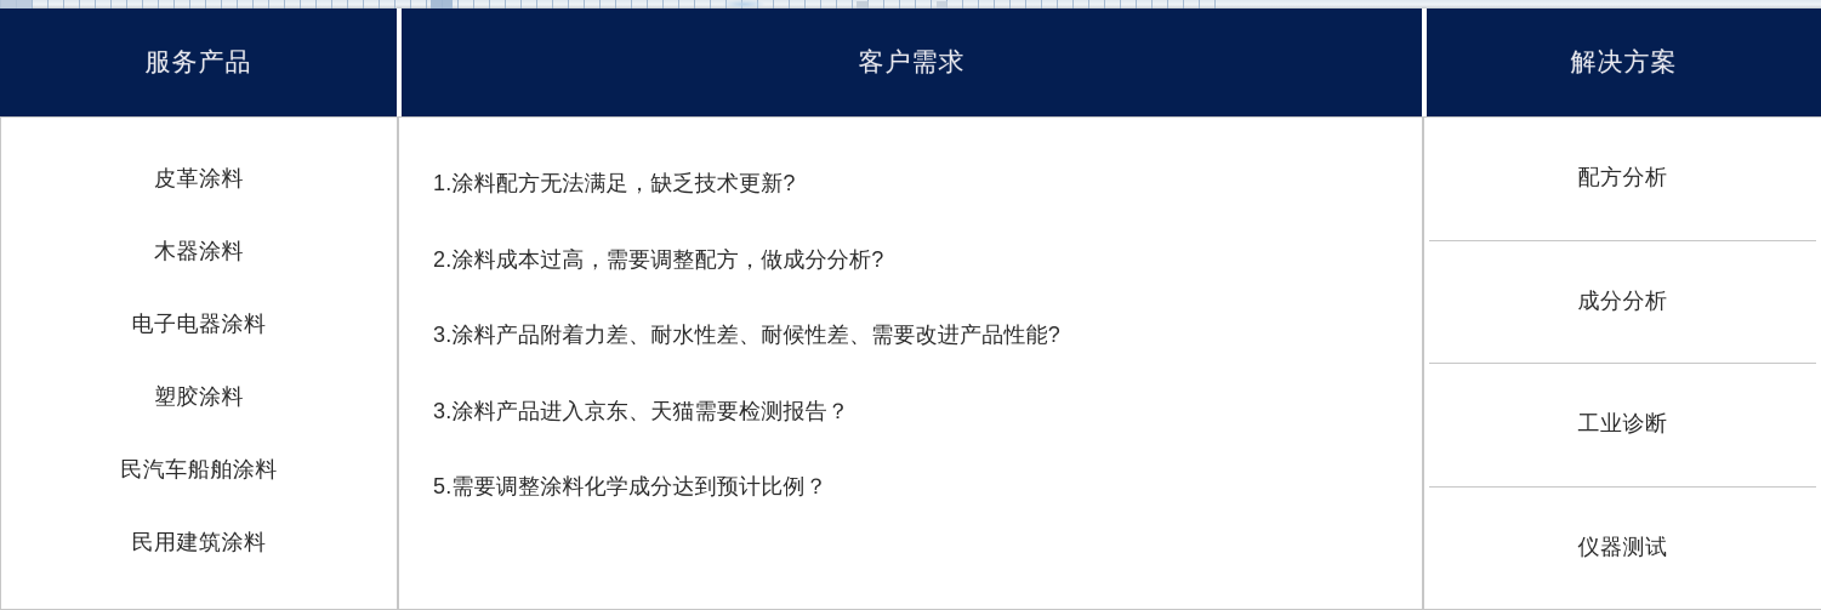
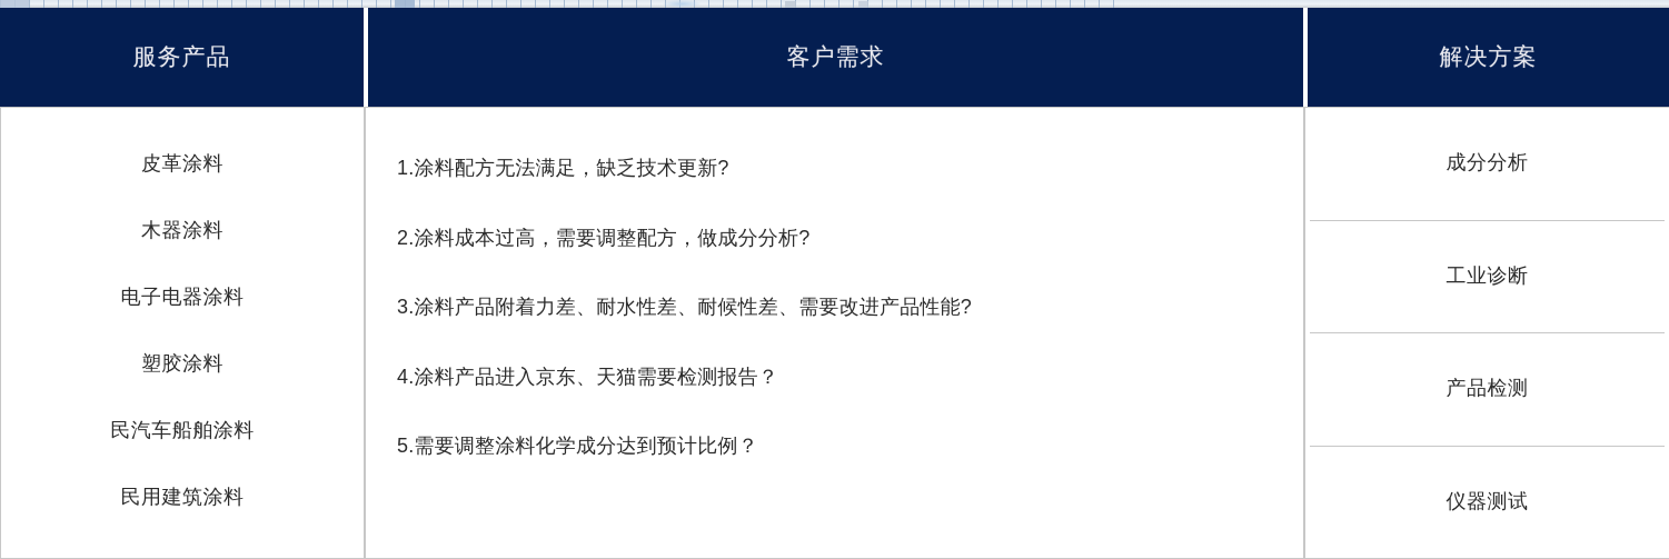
  服务产品
  客户需求
  解决方案
  皮革涂料
  木器涂料
  电子电器涂料
  塑胶涂料
  民汽车船舶涂料
  民用建筑涂料
  1.涂料配方无法满足，缺乏技术更新?
  2.涂料成本过高，需要调整配方，做成分分析?
  3.涂料产品附着力差、耐水性差、耐候性差、需要改进产品性能?
- 3.涂料产品进入京东、天猫需要检测报告？
+ 4.涂料产品进入京东、天猫需要检测报告？
  5.需要调整涂料化学成分达到预计比例？
- 配方分析
  成分分析
  工业诊断
+ 产品检测
  仪器测试
